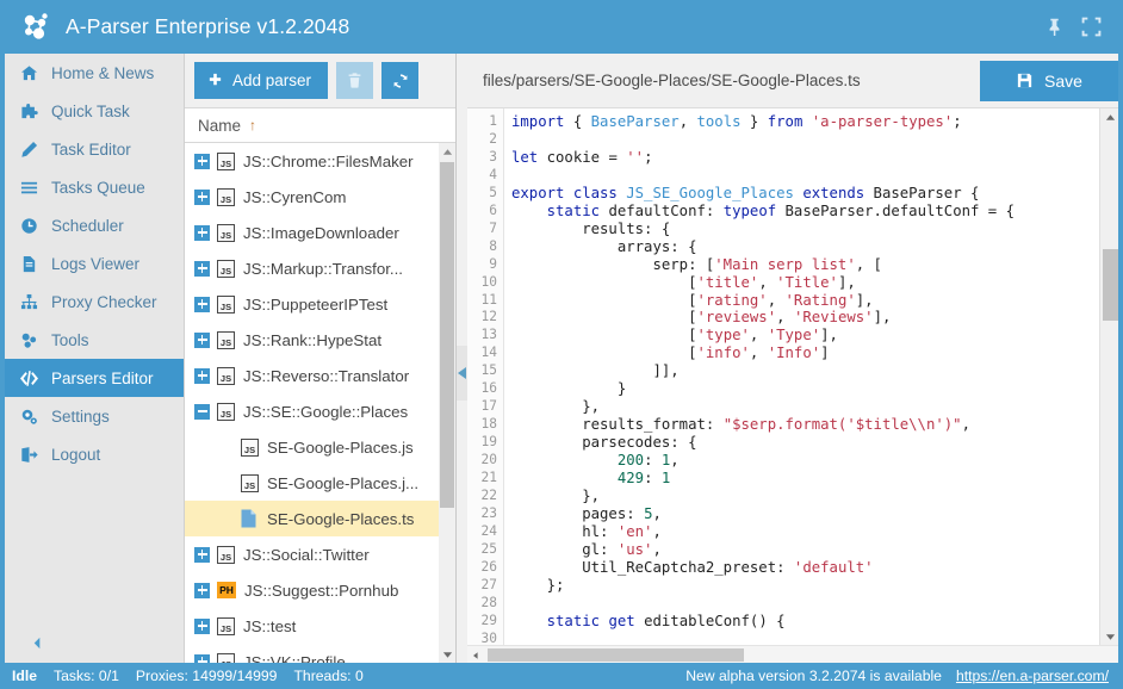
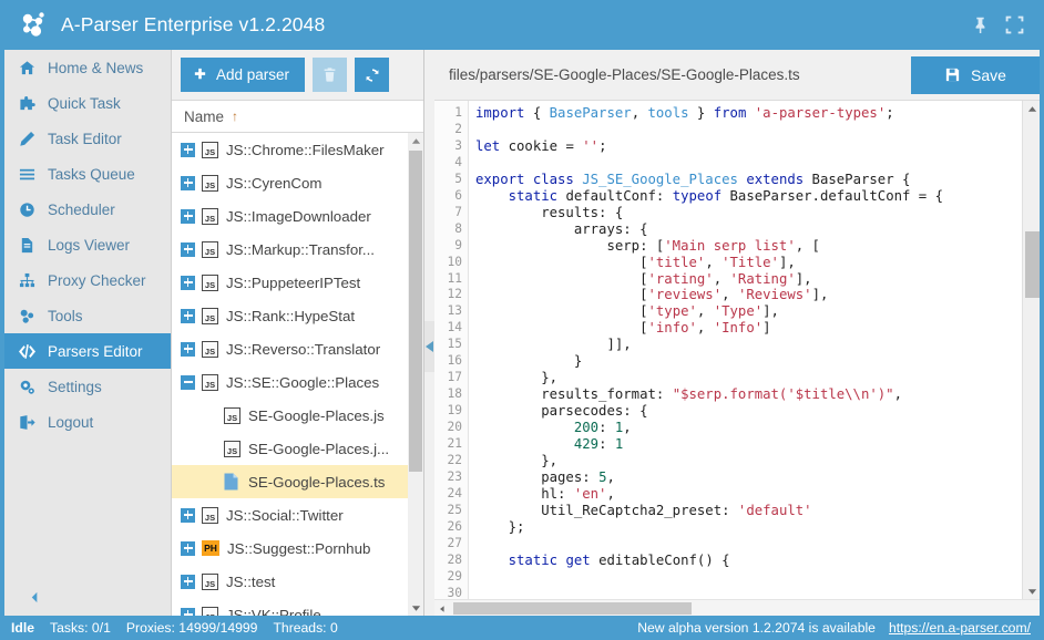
  A-Parser Enterprise v1.2.2048
  Home & News
  Quick Task
  Task Editor
  Tasks Queue
  Scheduler
  Logs Viewer
  Proxy Checker
  Tools
  Parsers Editor
  Settings
  Logout
  Add parser
  Name
  ↑
  JS
  JS::Chrome::FilesMaker
  JS
  JS::CyrenCom
  JS
  JS::ImageDownloader
  JS
  JS::Markup::Transfor...
  JS
  JS::PuppeteerIPTest
  JS
  JS::Rank::HypeStat
  JS
  JS::Reverso::Translator
  JS
  JS::SE::Google::Places
  JS
  SE-Google-Places.js
  JS
  SE-Google-Places.j...
  SE-Google-Places.ts
  JS
  JS::Social::Twitter
  PH
  JS::Suggest::Pornhub
  JS
  JS::test
  JS::VK::Profile
  files/parsers/SE-Google-Places/SE-Google-Places.ts
  Save
  1
  2
  3
  4
  5
  6
  7
  8
  9
  10
  11
  12
  13
  14
  15
  16
  17
  18
  19
  20
  21
  22
  23
  24
  25
  26
  27
  28
  29
  30
  import { BaseParser, tools } from 'a-parser-types';
  let cookie = '';
  export class JS_SE_Google_Places extends BaseParser {
  static defaultConf: typeof BaseParser.defaultConf = {
  results: {
  arrays: {
  serp: ['Main serp list', [
  ['title', 'Title'],
  ['rating', 'Rating'],
  ['reviews', 'Reviews'],
  ['type', 'Type'],
  ['info', 'Info']
  ]],
  }
  },
  results_format: "$serp.format('$title\\n')",
  parsecodes: {
  200: 1,
  429: 1
  },
  pages: 5,
  hl: 'en',
- gl: 'us',
  Util_ReCaptcha2_preset: 'default'
  };
  static get editableConf() {
  Idle
  Tasks: 0/1
  Proxies: 14999/14999
  Threads: 0
- New alpha version 3.2.2074 is available
+ New alpha version 1.2.2074 is available
  https://en.a-parser.com/
